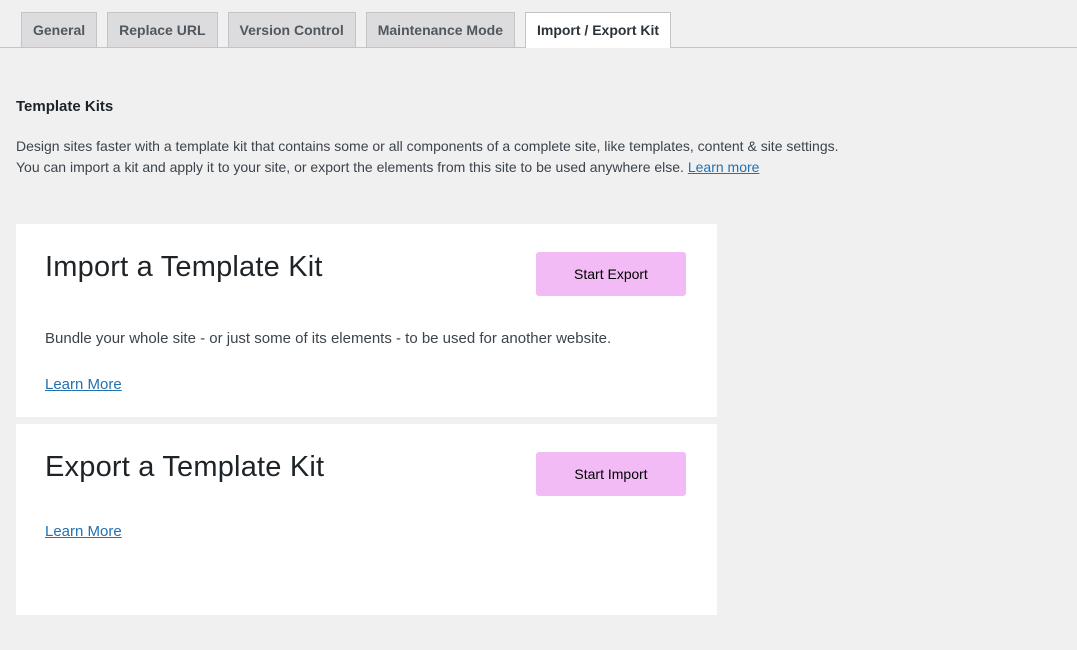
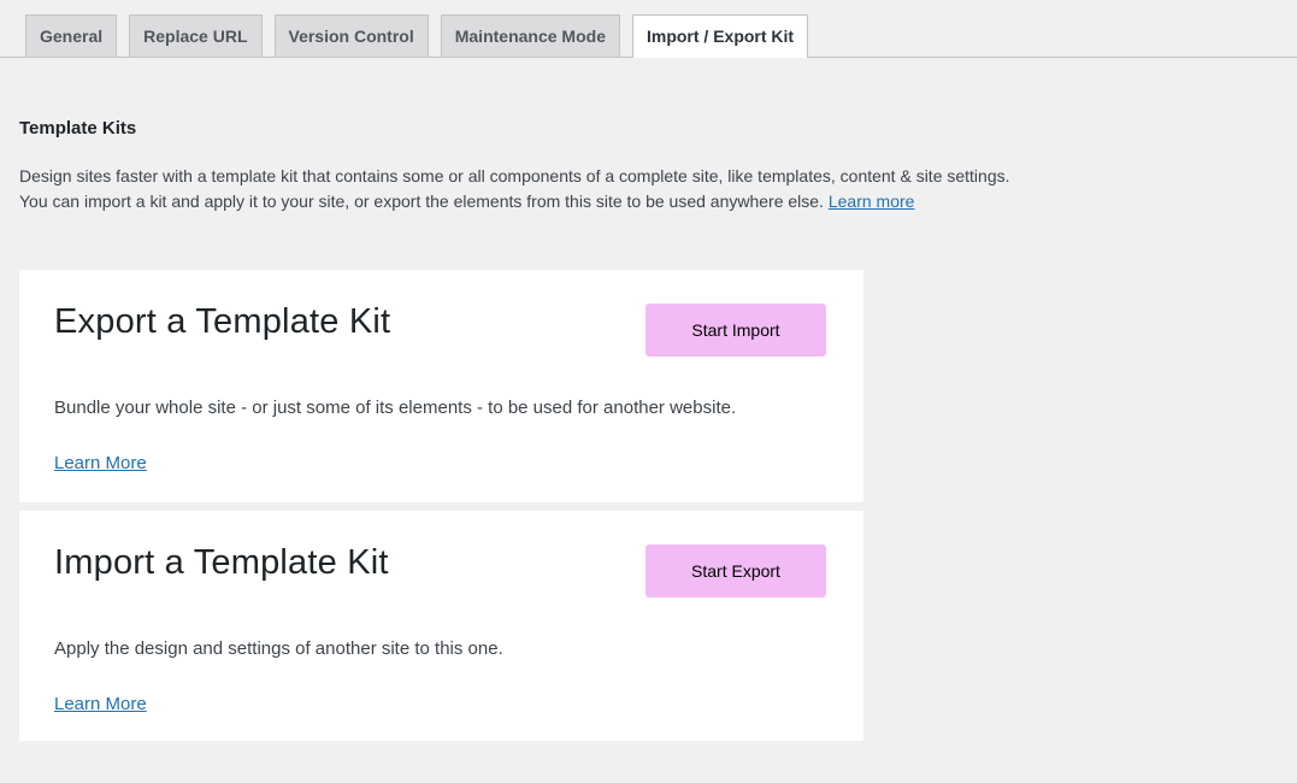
  General
  Replace URL
  Version Control
  Maintenance Mode
  Import / Export Kit
  Template Kits
  Design sites faster with a template kit that contains some or all components of a complete site, like templates, content & site settings.
  You can import a kit and apply it to your site, or export the elements from this site to be used anywhere else. Learn more
- Import a Template Kit
+ Export a Template Kit
- Start Export
+ Start Import
  Bundle your whole site - or just some of its elements - to be used for another website.
  Learn More
- Export a Template Kit
+ Import a Template Kit
- Start Import
+ Start Export
+ Apply the design and settings of another site to this one.
  Learn More
